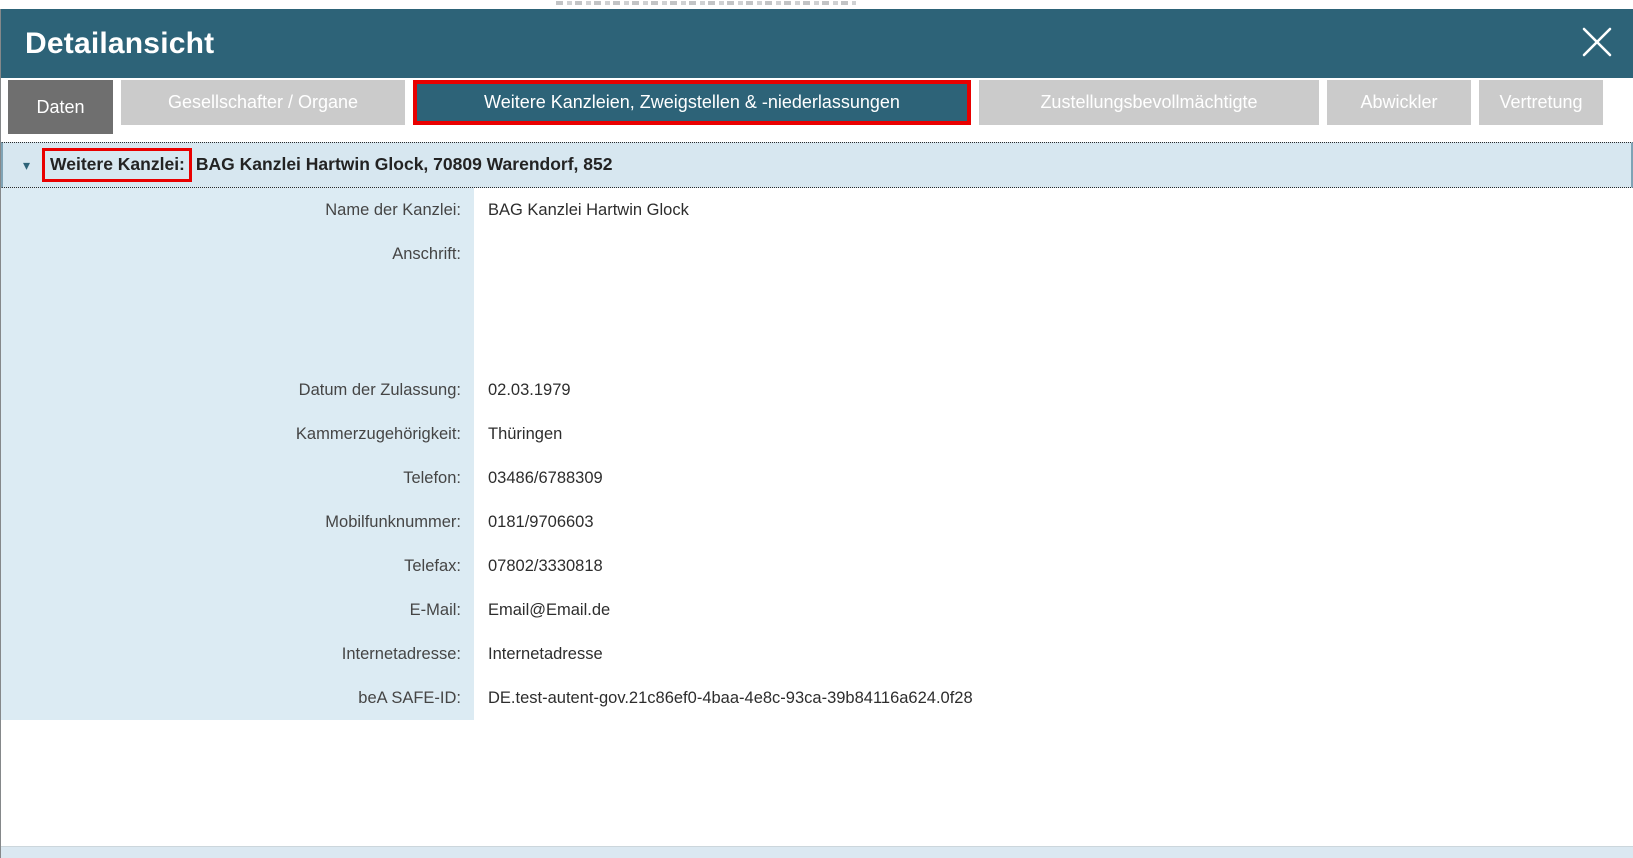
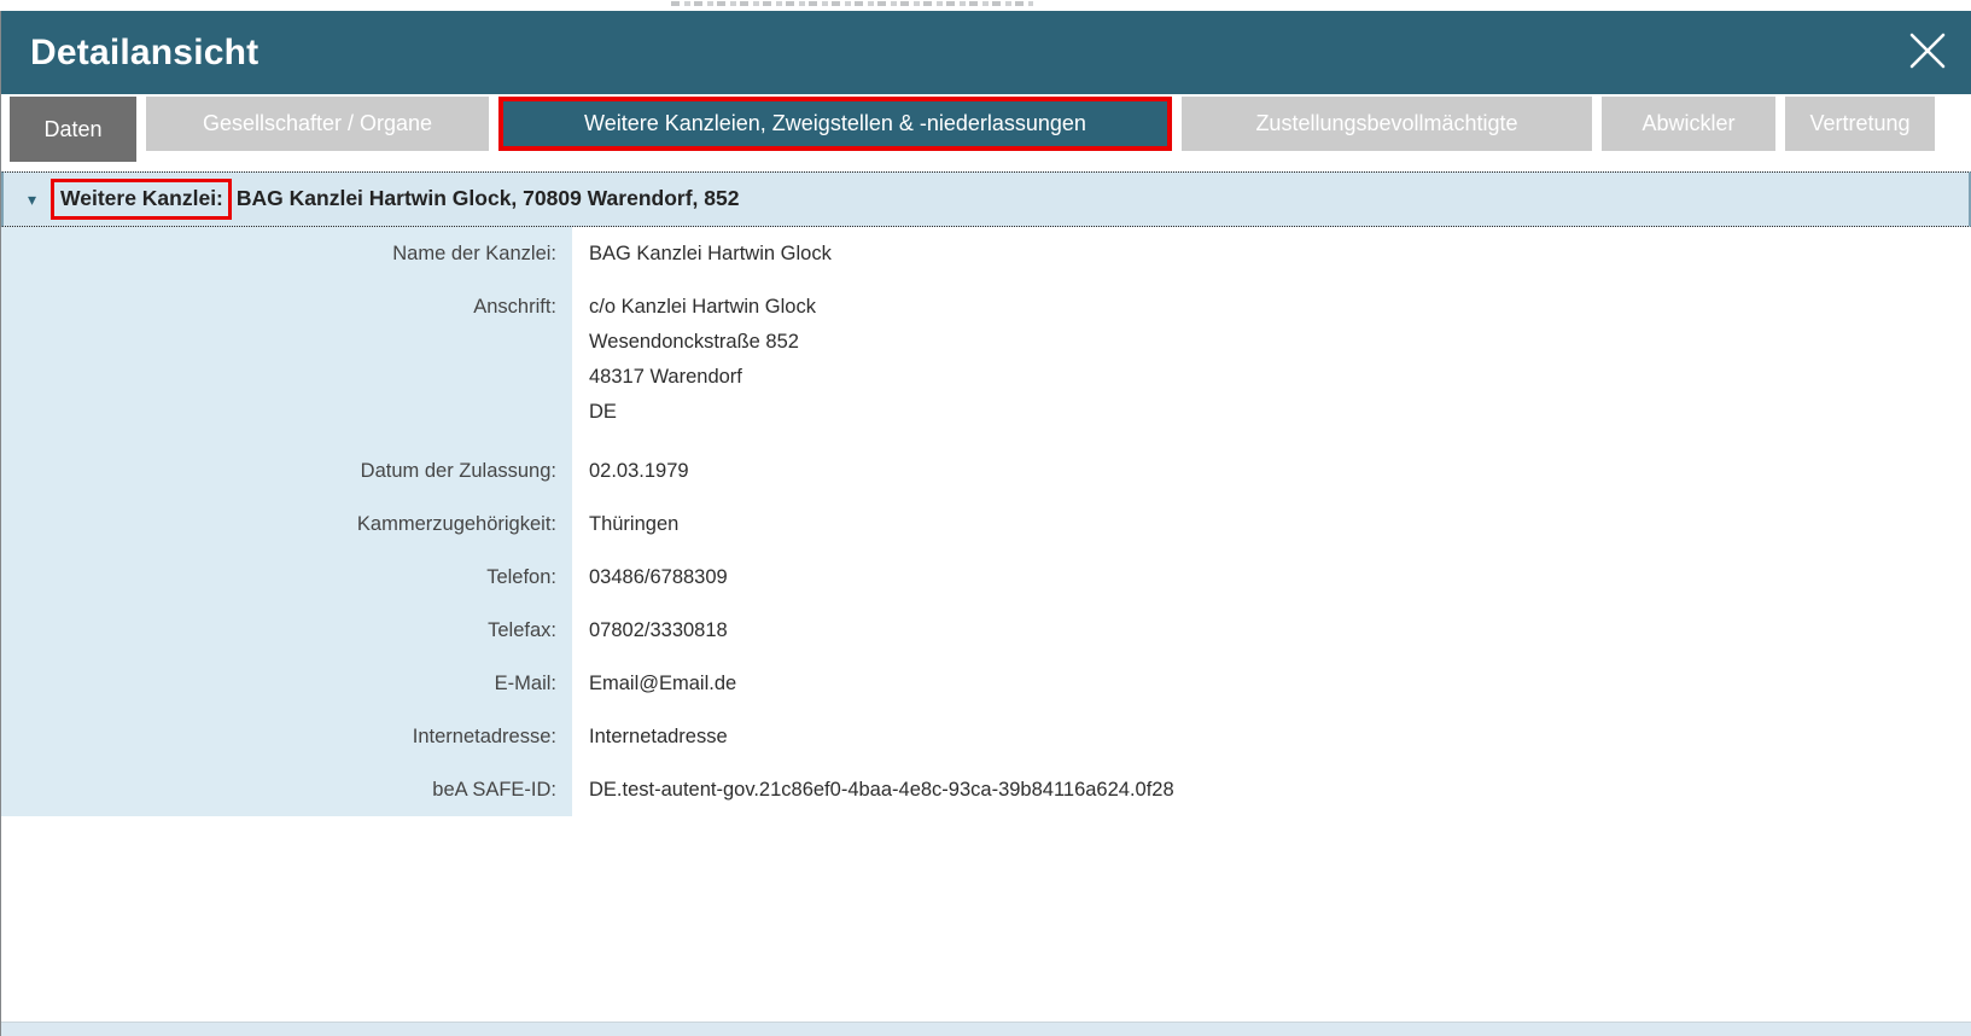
  Detailansicht
  Daten
  Gesellschafter / Organe
  Weitere Kanzleien, Zweigstellen & -niederlassungen
  Zustellungsbevollmächtigte
  Abwickler
  Vertretung
  ▾
  Weitere Kanzlei: BAG Kanzlei Hartwin Glock, 70809 Warendorf, 852
  Name der Kanzlei:
  BAG Kanzlei Hartwin Glock
  Anschrift:
+ c/o Kanzlei Hartwin Glock
+ Wesendonckstraße 852
+ 48317 Warendorf
+ DE
  Datum der Zulassung:
  02.03.1979
  Kammerzugehörigkeit:
  Thüringen
  Telefon:
  03486/6788309
- Mobilfunknummer:
- 0181/9706603
  Telefax:
  07802/3330818
  E-Mail:
  Email@Email.de
  Internetadresse:
  Internetadresse
  beA SAFE-ID:
  DE.test-autent-gov.21c86ef0-4baa-4e8c-93ca-39b84116a624.0f28
